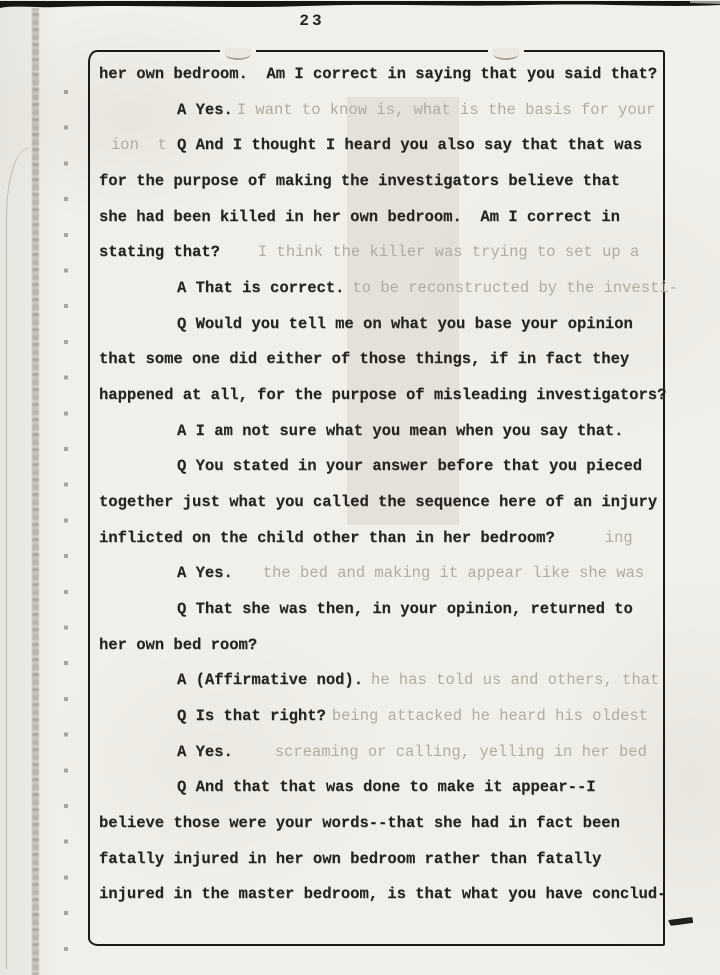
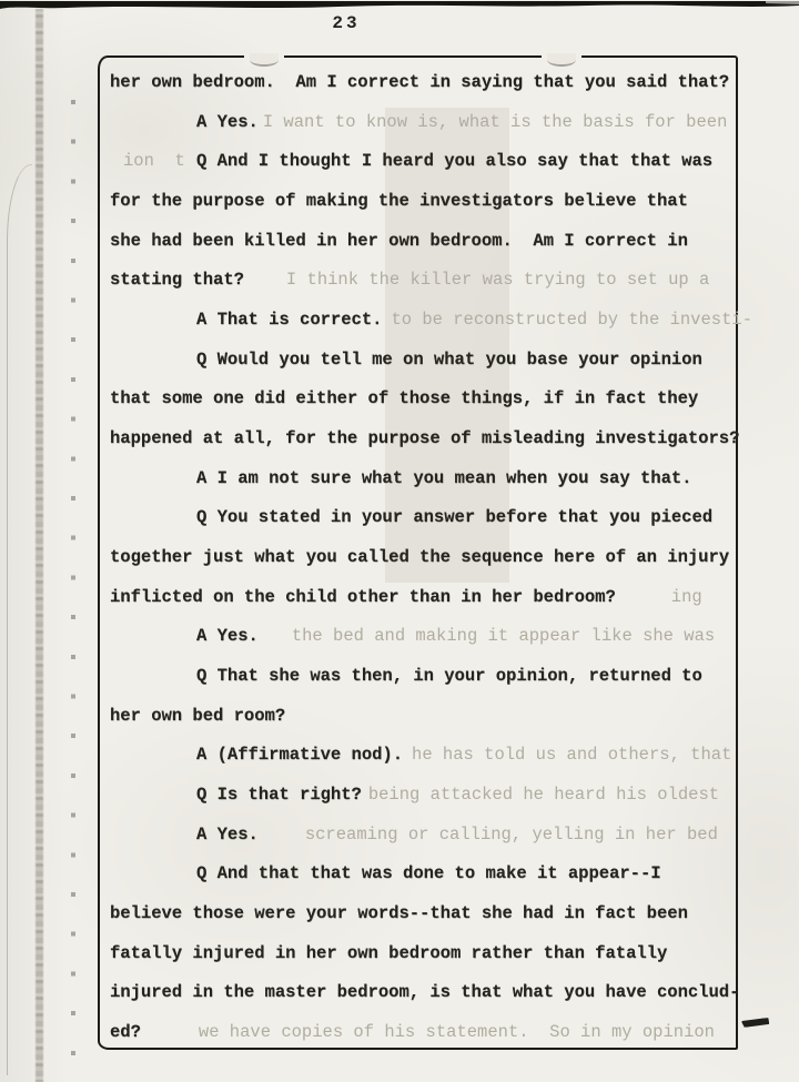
  23
  her own bedroom. Am I correct in saying that you said that?
- A Yes. I want to know is, what is the basis for your
+ A Yes. I want to know is, what is the basis for been
  ion t
  Q And I thought I heard you also say that that was
  for the purpose of making the investigators believe that
  she had been killed in her own bedroom. Am I correct in
  stating that? I think the killer was trying to set up a
  A That is correct. to be reconstructed by the investi-
  Q Would you tell me on what you base your opinion
  that some one did either of those things, if in fact they
  happened at all, for the purpose of misleading investigators?
  A I am not sure what you mean when you say that.
  Q You stated in your answer before that you pieced
  together just what you called the sequence here of an injury
  inflicted on the child other than in her bedroom? ing
  A Yes. the bed and making it appear like she was
  Q That she was then, in your opinion, returned to
  her own bed room?
  A (Affirmative nod). he has told us and others, that
  Q Is that right? being attacked he heard his oldest
  A Yes. screaming or calling, yelling in her bed
  Q And that that was done to make it appear--I
  believe those were your words--that she had in fact been
  fatally injured in her own bedroom rather than fatally
  injured in the master bedroom, is that what you have conclud-
+ ed? we have copies of his statement. So in my opinion
